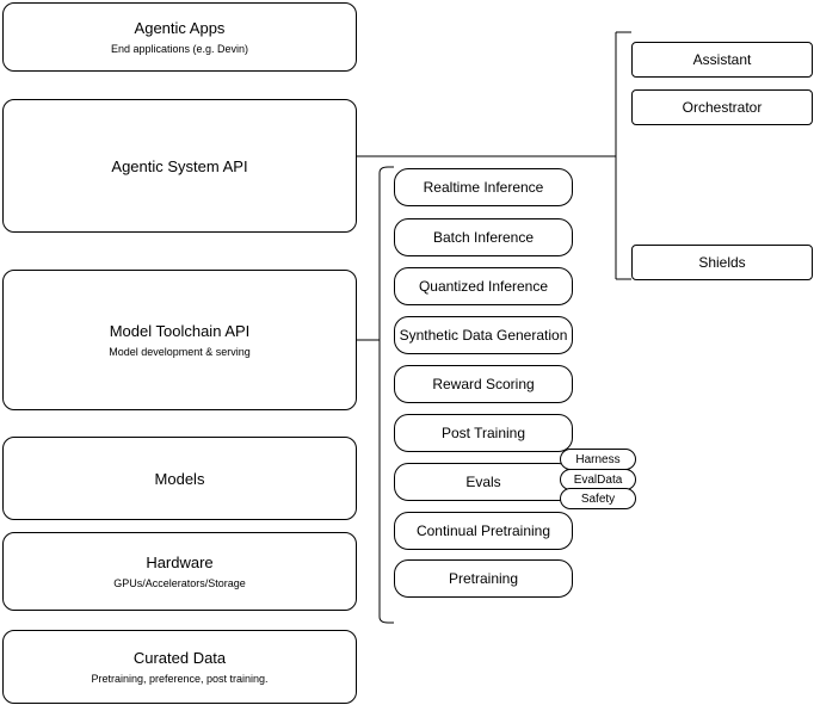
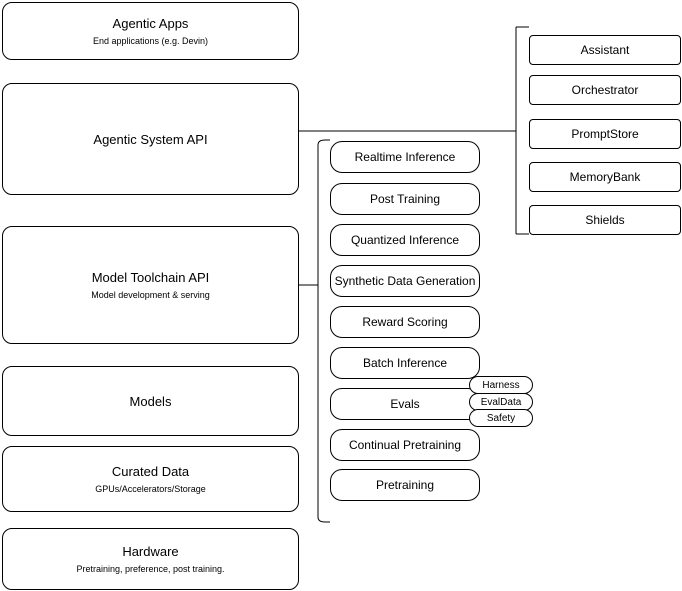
  Agentic Apps
  End applications (e.g. Devin)
  Agentic System API
  Model Toolchain API
  Model development & serving
  Models
- Hardware
+ Curated Data
  GPUs/Accelerators/Storage
- Curated Data
+ Hardware
  Pretraining, preference, post training.
  Realtime Inference
- Batch Inference
+ Post Training
  Quantized Inference
  Synthetic Data Generation
  Reward Scoring
- Post Training
+ Batch Inference
  Evals
  Continual Pretraining
  Pretraining
  Harness
  EvalData
  Safety
  Assistant
  Orchestrator
+ PromptStore
+ MemoryBank
  Shields
